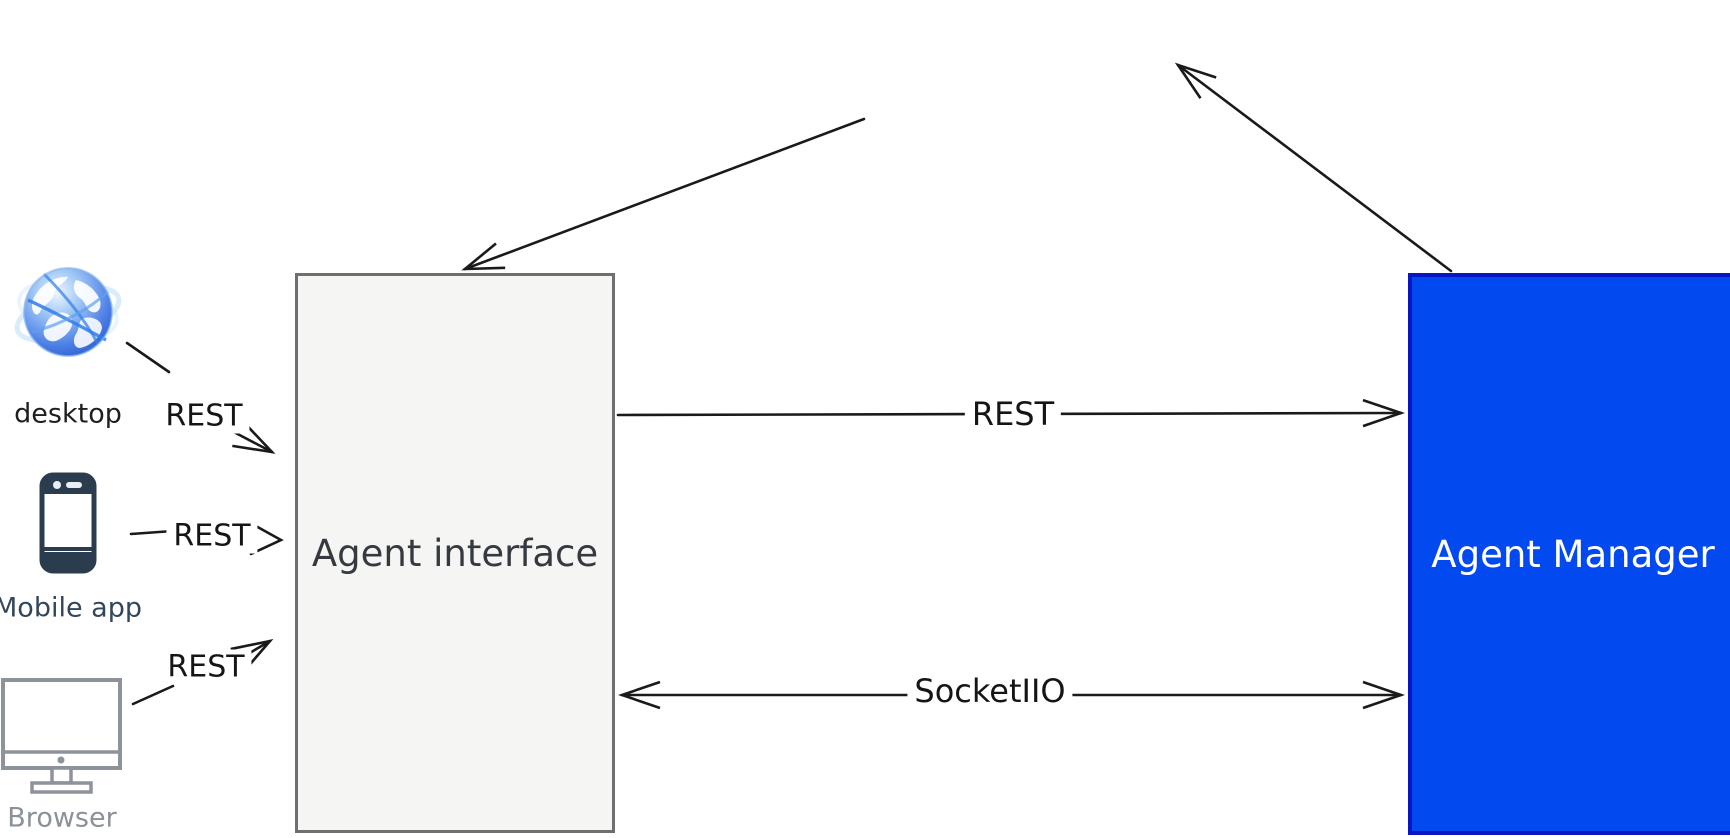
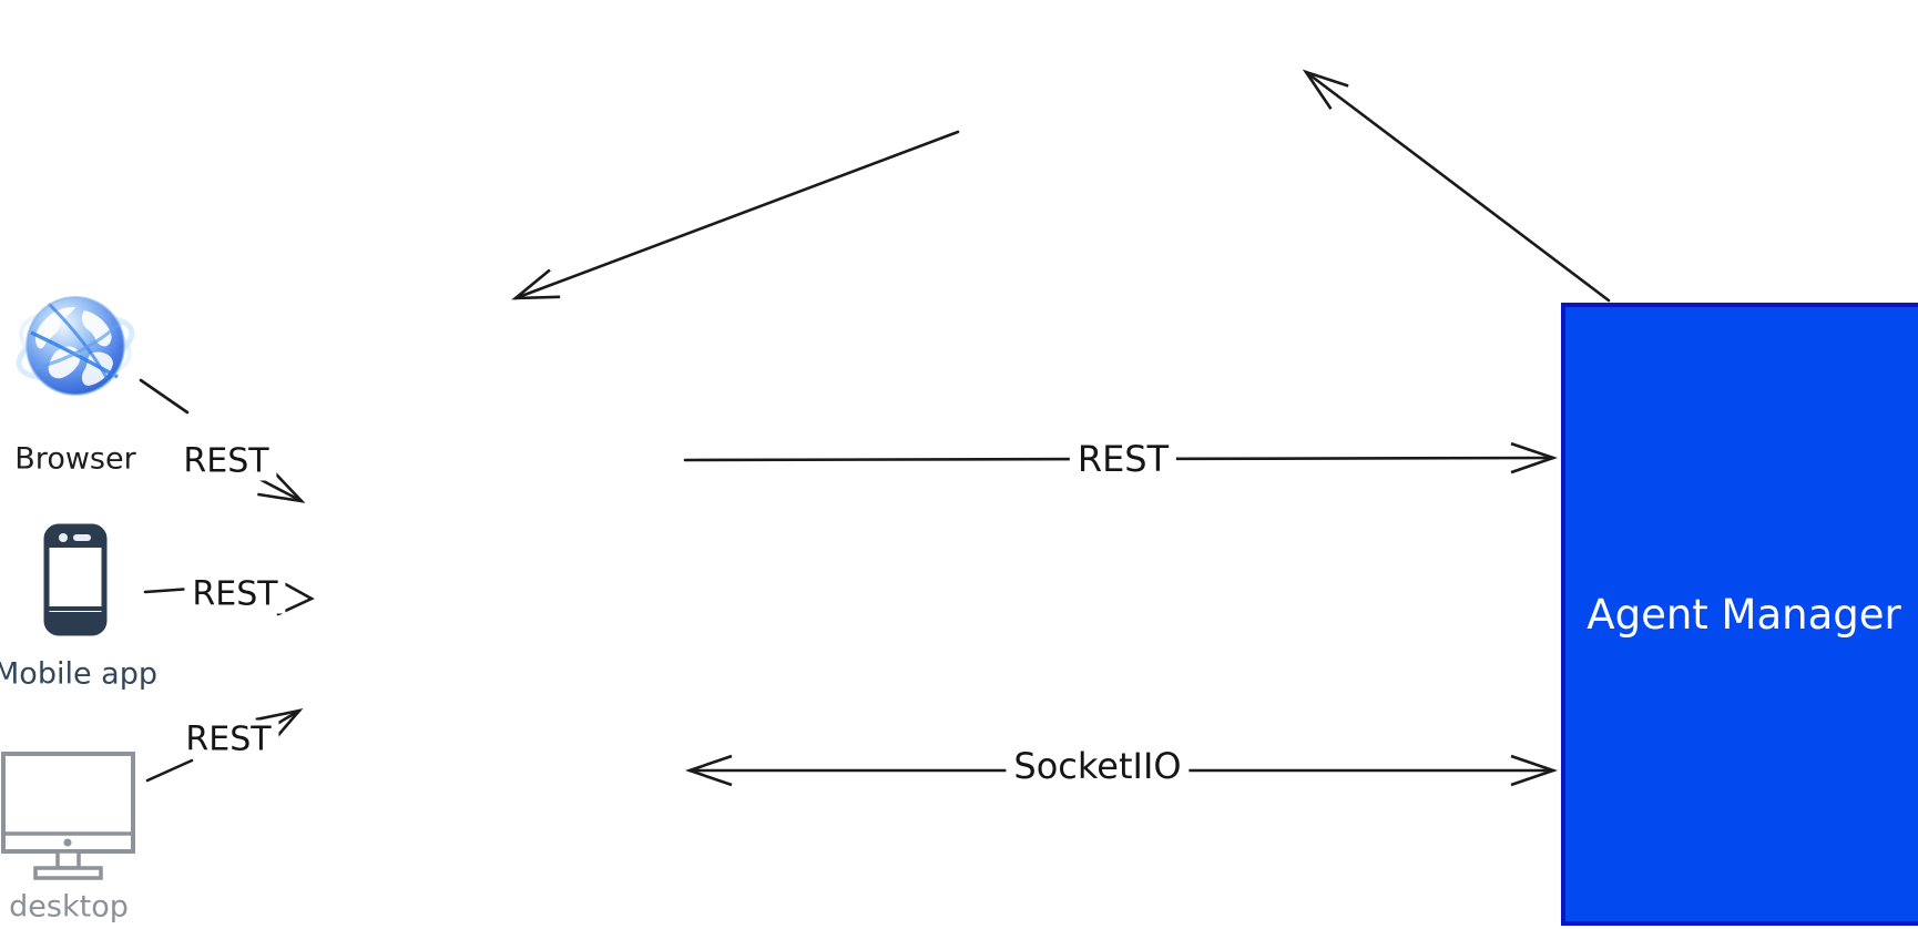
- Agent interface
  Agent Manager
  REST
  SocketIIO
  REST
  REST
  REST
- desktop
+ Browser
  Mobile app
- Browser
+ desktop
